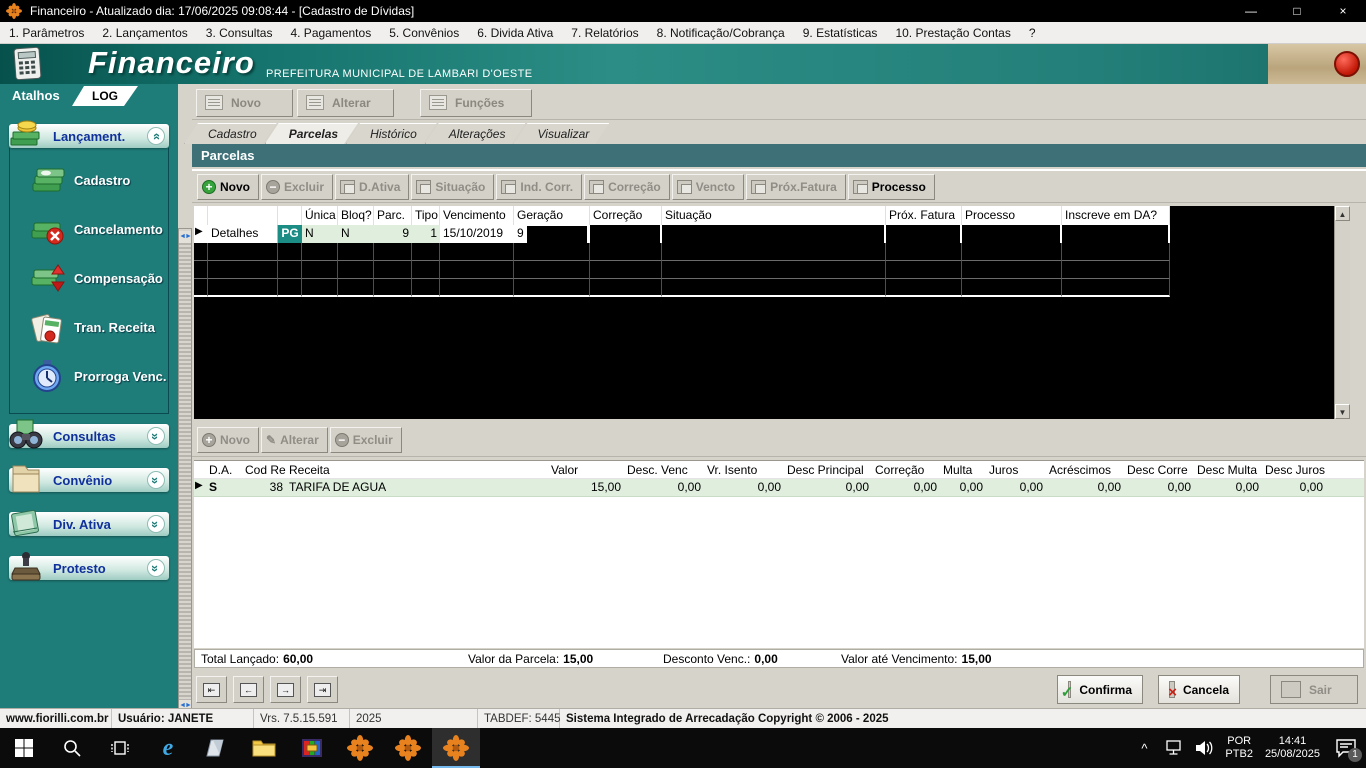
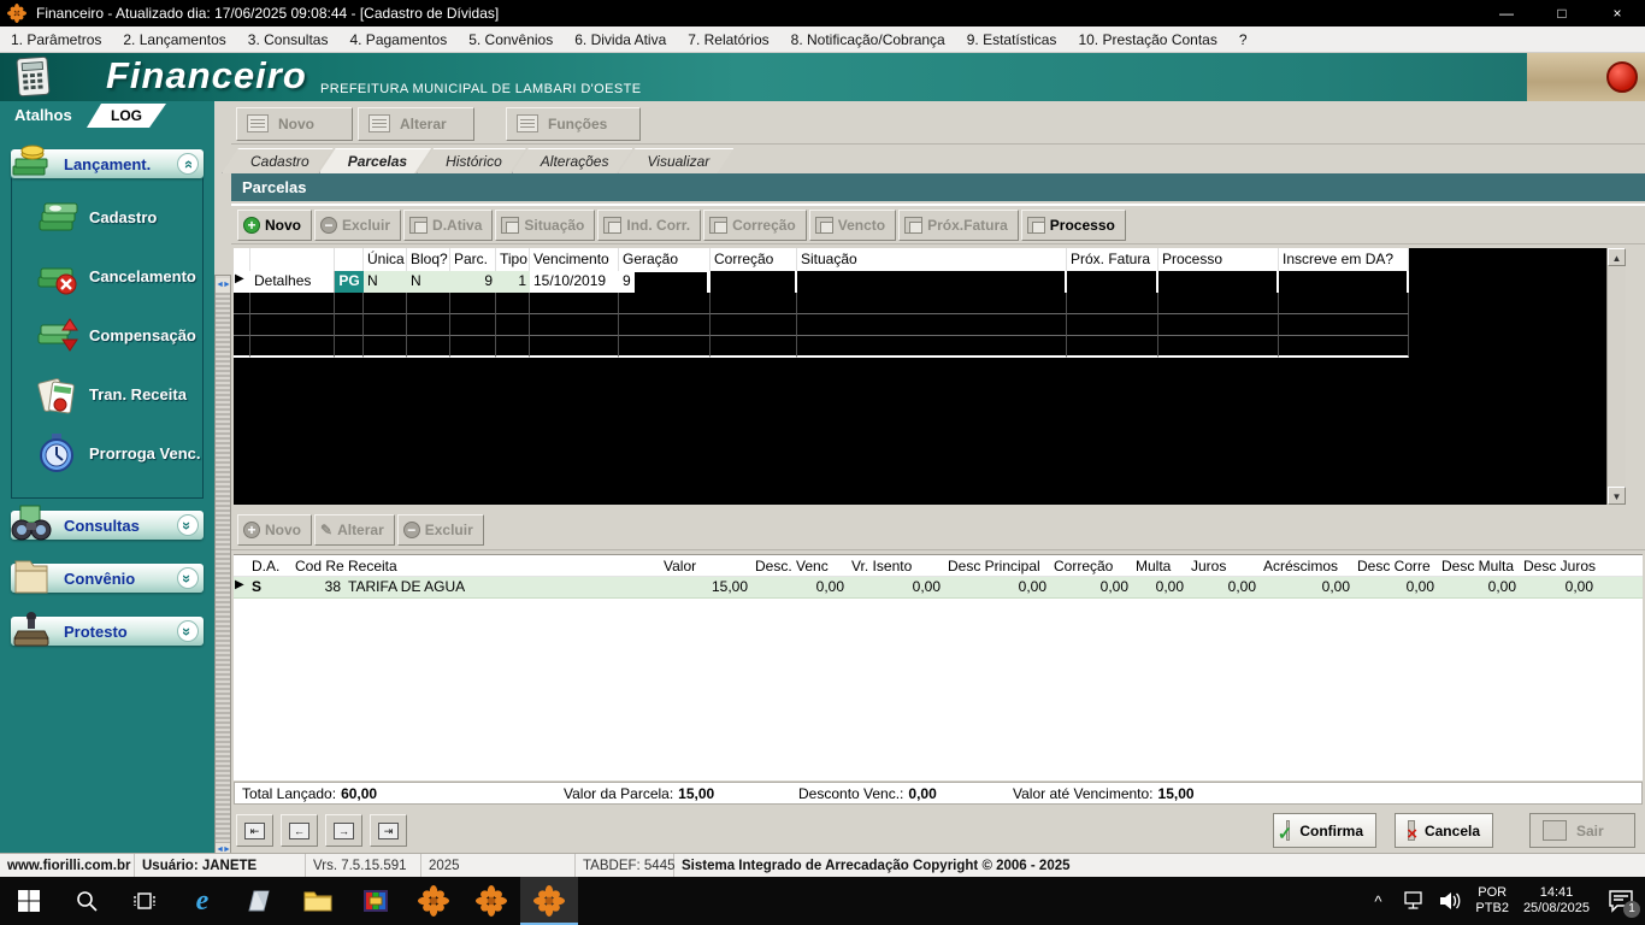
  Financeiro - Atualizado dia: 17/06/2025 09:08:44 - [Cadastro de Dívidas]
  —
  □
  ×
  1. Parâmetros
  2. Lançamentos
  3. Consultas
  4. Pagamentos
  5. Convênios
  6. Divida Ativa
  7. Relatórios
  8. Notificação/Cobrança
  9. Estatísticas
  10. Prestação Contas
  ?
  Financeiro
  PREFEITURA MUNICIPAL DE LAMBARI D'OESTE
  Atalhos
  LOG
  Lançament.
  Cadastro
  Cancelamento
  Compensação
  Tran. Receita
  Prorroga Venc.
  Consultas
  Convênio
- Div. Ativa
  Protesto
  Novo
  Alterar
  Funções
  Cadastro
  Parcelas
  Histórico
  Alterações
  Visualizar
  Parcelas
  +
  Novo
  −
  Excluir
  D.Ativa
  Situação
  Ind. Corr.
  Correção
  Vencto
  Próx.Fatura
  Processo
  Única
  Bloq?
  Parc.
  Tipo
  Vencimento
  Geração
  Correção
  Situação
  Próx. Fatura
  Processo
  Inscreve em DA?
  ▶
  Detalhes
  PG
  N
  N
  9
  1
  15/10/2019
  9
  ▲
  ▼
  +
  Novo
  ✎
  Alterar
  −
  Excluir
  D.A.
  Cod Re
  Receita
  Valor
  Desc. Venc
  Vr. Isento
  Desc Principal
  Correção
  Multa
  Juros
  Acréscimos
  Desc Corre
  Desc Multa
  Desc Juros
  ▶
  S
  38
  TARIFA DE AGUA
  15,00
  0,00
  0,00
  0,00
  0,00
  0,00
  0,00
  0,00
  0,00
  0,00
  0,00
  Total Lançado: 60,00
  Valor da Parcela: 15,00
  Desconto Venc.: 0,00
  Valor até Vencimento: 15,00
  ⇤
  ←
  →
  ⇥
  ✓
  Confirma
  ×
  Cancela
  Sair
  www.fiorilli.com.br
  Usuário: JANETE
  Vrs. 7.5.15.591
  2025
  TABDEF: 5445
  Sistema Integrado de Arrecadação Copyright © 2006 - 2025
  e
  ^
  POR
  PTB2
  14:41
  25/08/2025
  1
